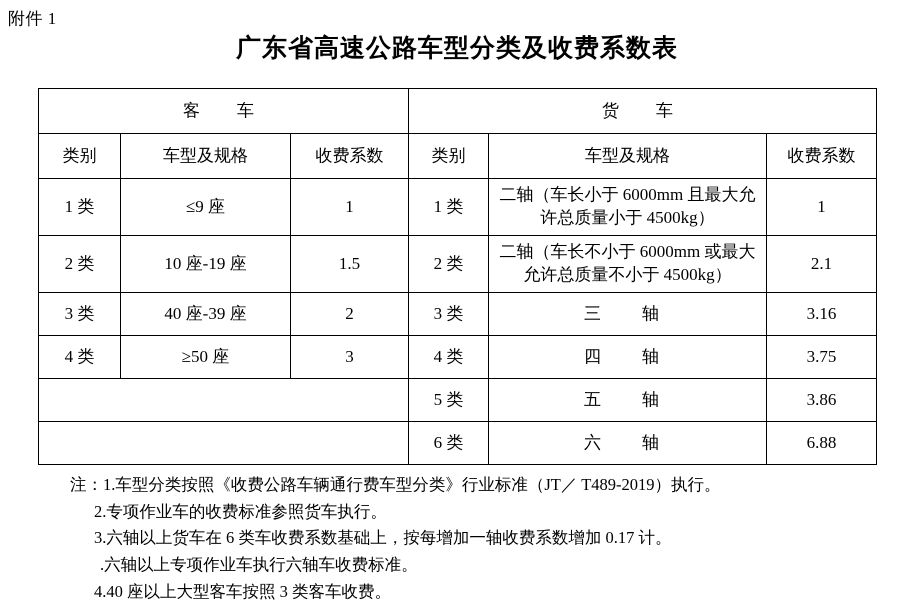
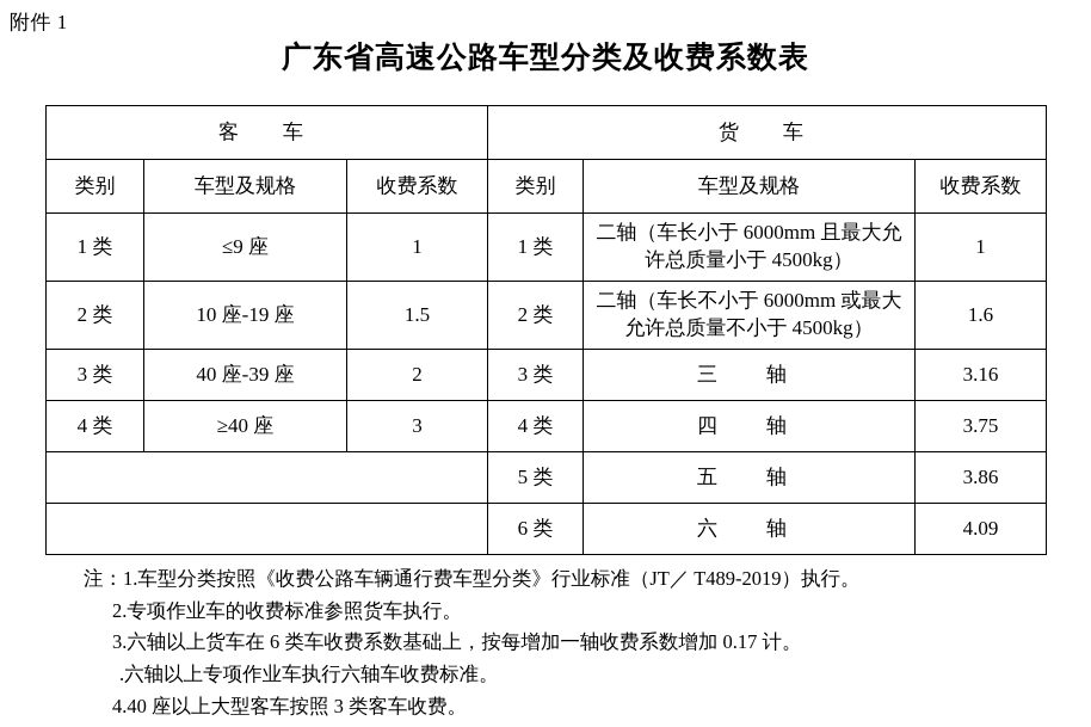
  附件 1
  广东省高速公路车型分类及收费系数表
  客 车	货 车
  类别	车型及规格	收费系数	类别	车型及规格	收费系数
  1 类	≤9 座	1	1 类	二轴（车长小于 6000mm 且最大允许总质量小于 4500kg）	1
- 2 类	10 座-19 座	1.5	2 类	二轴（车长不小于 6000mm 或最大允许总质量不小于 4500kg）	2.1
+ 2 类	10 座-19 座	1.5	2 类	二轴（车长不小于 6000mm 或最大允许总质量不小于 4500kg）	1.6
  3 类	40 座-39 座	2	3 类	三 轴	3.16
- 4 类	≥50 座	3	4 类	四 轴	3.75
+ 4 类	≥40 座	3	4 类	四 轴	3.75
  	5 类	五 轴	3.86
- 	6 类	六 轴	6.88
+ 	6 类	六 轴	4.09
  注：1.车型分类按照《收费公路车辆通行费车型分类》行业标准（JT／ T489-2019）执行。
  2.专项作业车的收费标准参照货车执行。
  3.六轴以上货车在 6 类车收费系数基础上，按每增加一轴收费系数增加 0.17 计。
  .六轴以上专项作业车执行六轴车收费标准。
  4.40 座以上大型客车按照 3 类客车收费。
